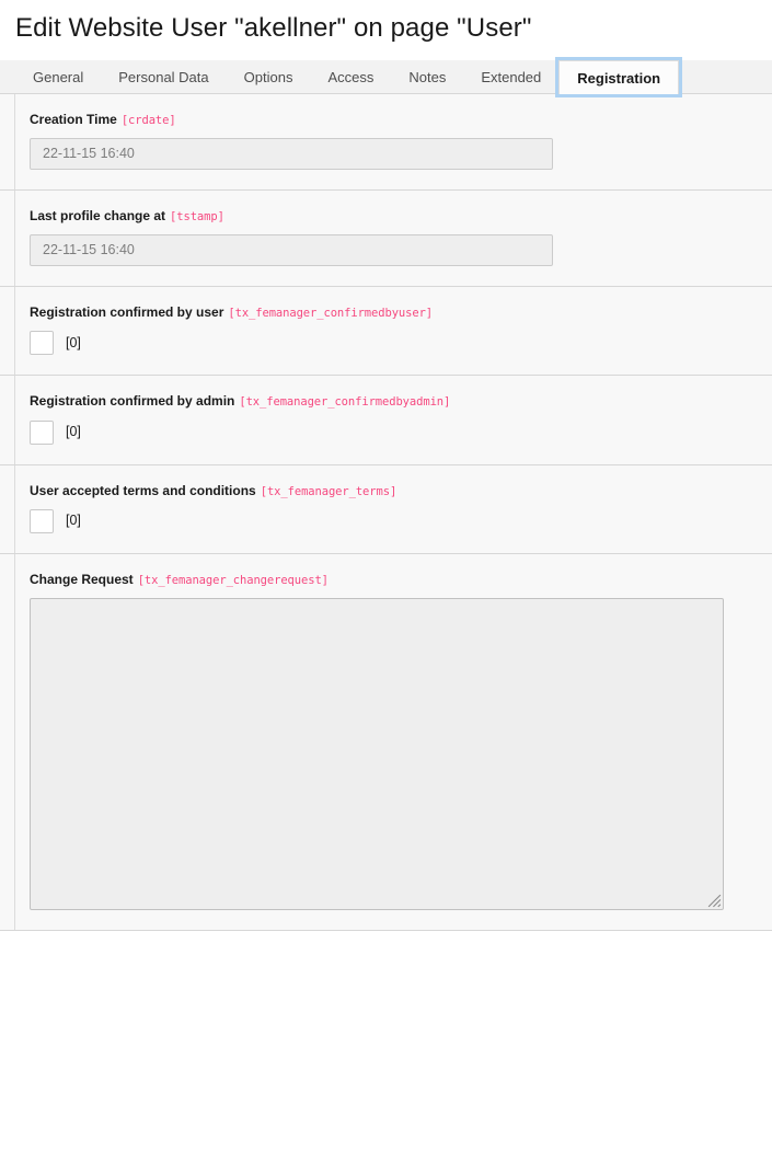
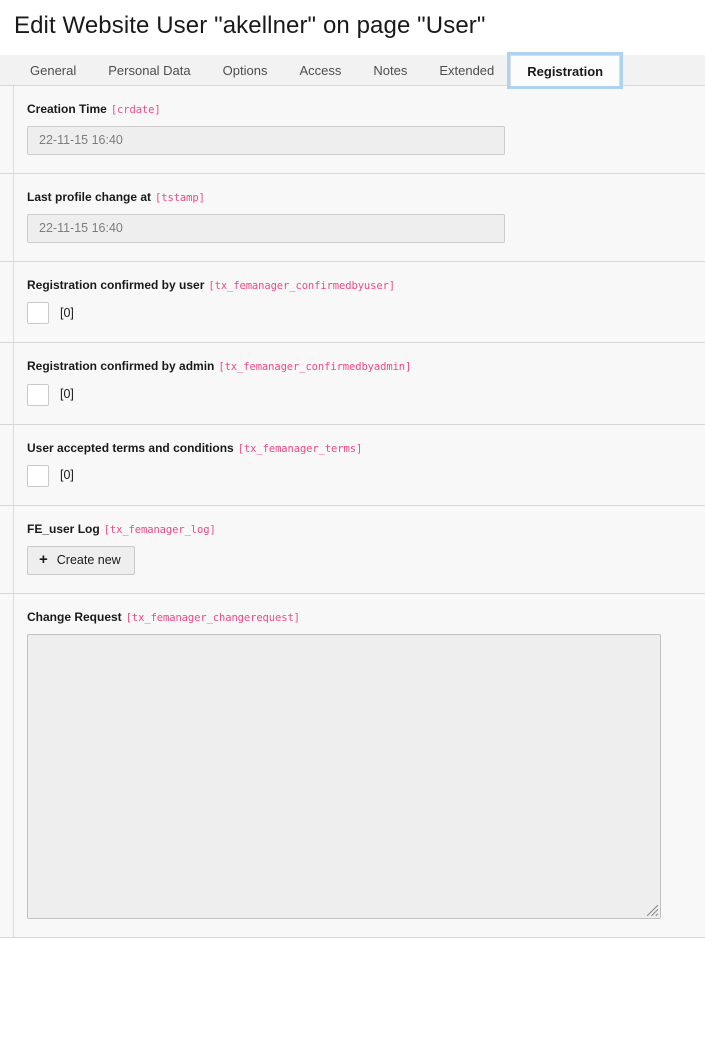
  Edit Website User "akellner" on page "User"
  General
  Personal Data
  Options
  Access
  Notes
  Extended
  Registration
  Creation Time [crdate]
  22-11-15 16:40
  Last profile change at [tstamp]
  22-11-15 16:40
  Registration confirmed by user [tx_femanager_confirmedbyuser]
  [0]
  Registration confirmed by admin [tx_femanager_confirmedbyadmin]
  [0]
  User accepted terms and conditions [tx_femanager_terms]
  [0]
+ FE_user Log [tx_femanager_log]
+ +
+ Create new
  Change Request [tx_femanager_changerequest]
